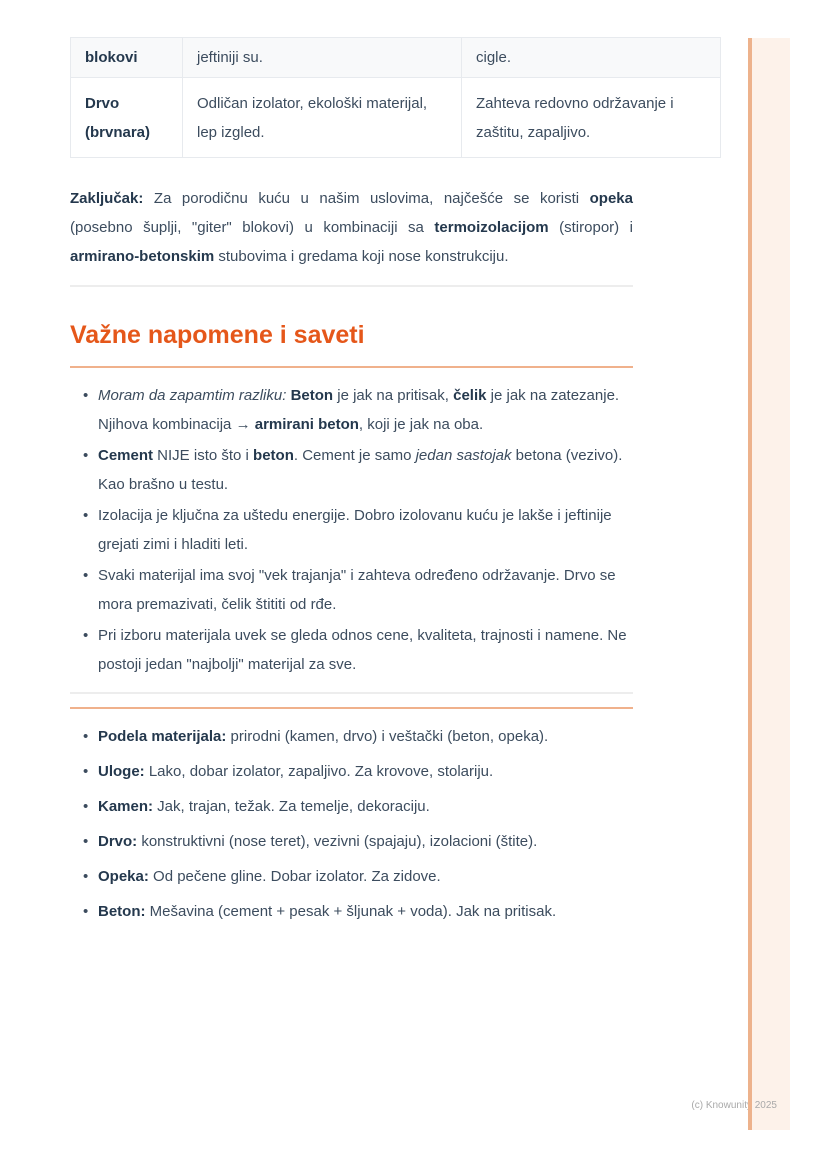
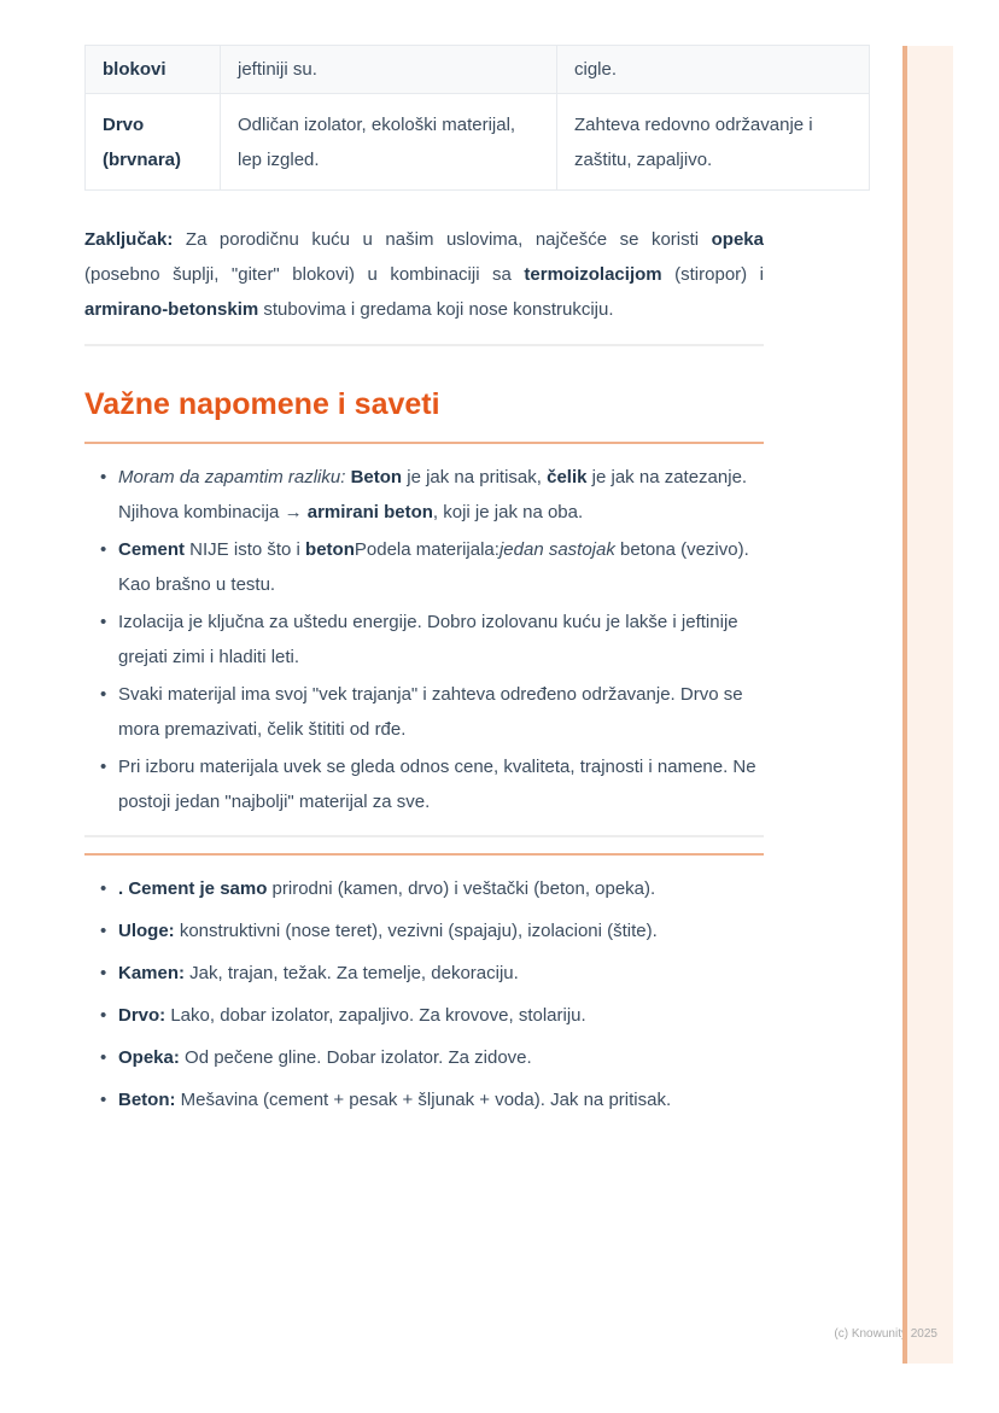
  blokovi	jeftiniji su.	cigle.
  Drvo (brvnara)	Odličan izolator, ekološki materijal, lep izgled.	Zahteva redovno održavanje i zaštitu, zapaljivo.
  Zaključak: Za porodičnu kuću u našim uslovima, najčešće se koristi opeka (posebno šuplji, "giter" blokovi) u kombinaciji sa termoizolacijom (stiropor) i armirano-betonskim stubovima i gredama koji nose konstrukciju.
  Važne napomene i saveti
  Moram da zapamtim razliku: Beton je jak na pritisak, čelik je jak na zatezanje. Njihova kombinacija → armirani beton, koji je jak na oba.
- Cement NIJE isto što i beton. Cement je samo jedan sastojak betona (vezivo). Kao brašno u testu.
+ Cement NIJE isto što i betonPodela materijala:jedan sastojak betona (vezivo). Kao brašno u testu.
  Izolacija je ključna za uštedu energije. Dobro izolovanu kuću je lakše i jeftinije grejati zimi i hladiti leti.
  Svaki materijal ima svoj "vek trajanja" i zahteva određeno održavanje. Drvo se mora premazivati, čelik štititi od rđe.
  Pri izboru materijala uvek se gleda odnos cene, kvaliteta, trajnosti i namene. Ne postoji jedan "najbolji" materijal za sve.
- Podela materijala: prirodni (kamen, drvo) i veštački (beton, opeka).
+ . Cement je samo prirodni (kamen, drvo) i veštački (beton, opeka).
- Uloge: Lako, dobar izolator, zapaljivo. Za krovove, stolariju.
+ Uloge: konstruktivni (nose teret), vezivni (spajaju), izolacioni (štite).
  Kamen: Jak, trajan, težak. Za temelje, dekoraciju.
- Drvo: konstruktivni (nose teret), vezivni (spajaju), izolacioni (štite).
+ Drvo: Lako, dobar izolator, zapaljivo. Za krovove, stolariju.
  Opeka: Od pečene gline. Dobar izolator. Za zidove.
  Beton: Mešavina (cement + pesak + šljunak + voda). Jak na pritisak.
  (c) Knowunit 2025
